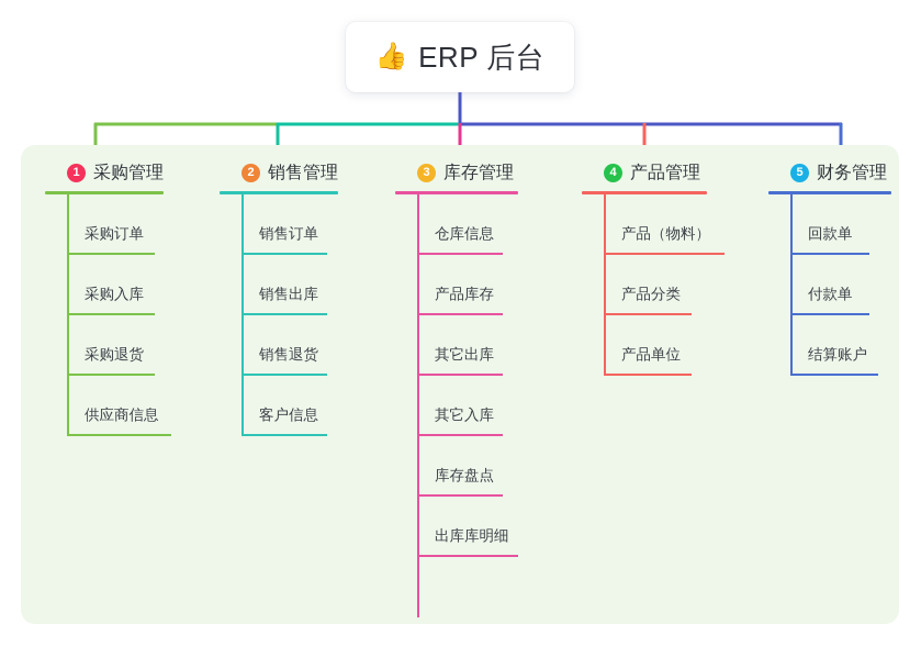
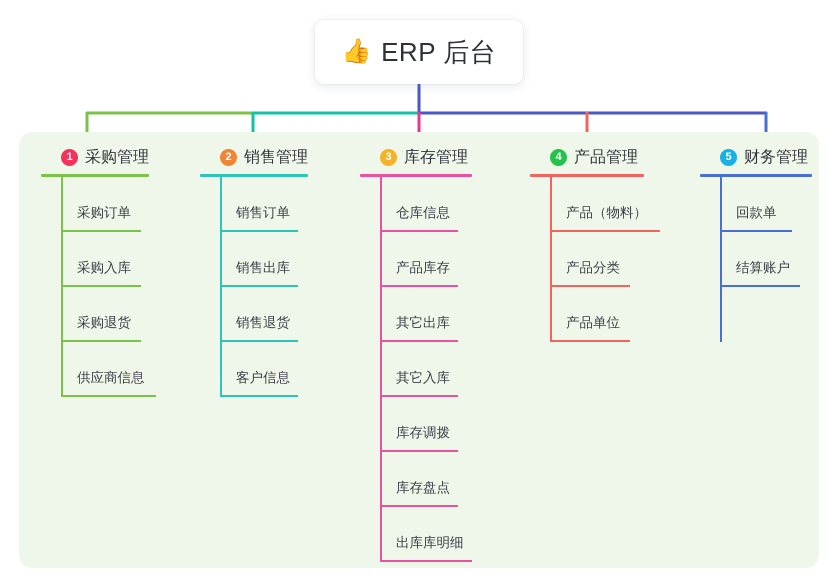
  👍
  ERP 后台
  1
  采购管理
  采购订单
  采购入库
  采购退货
  供应商信息
  2
  销售管理
  销售订单
  销售出库
  销售退货
  客户信息
  3
  库存管理
  仓库信息
  产品库存
  其它出库
  其它入库
+ 库存调拨
  库存盘点
  出库库明细
  4
  产品管理
  产品（物料）
  产品分类
  产品单位
  5
  财务管理
  回款单
- 付款单
  结算账户
